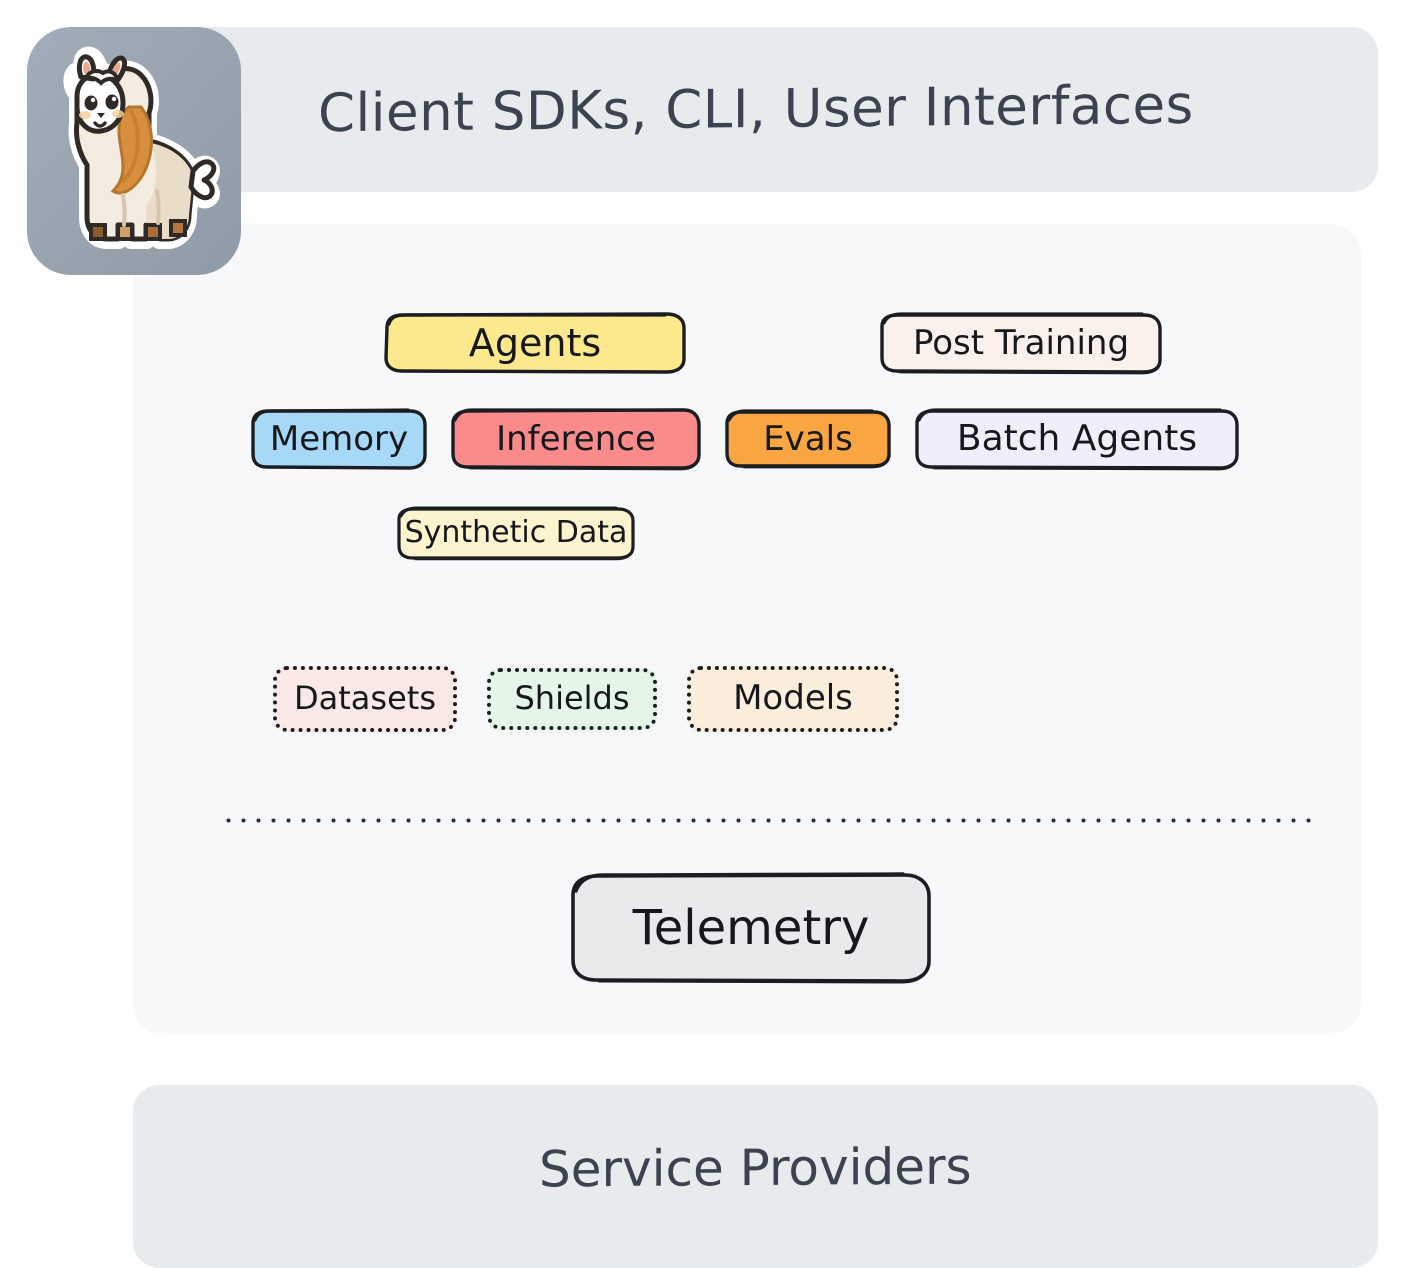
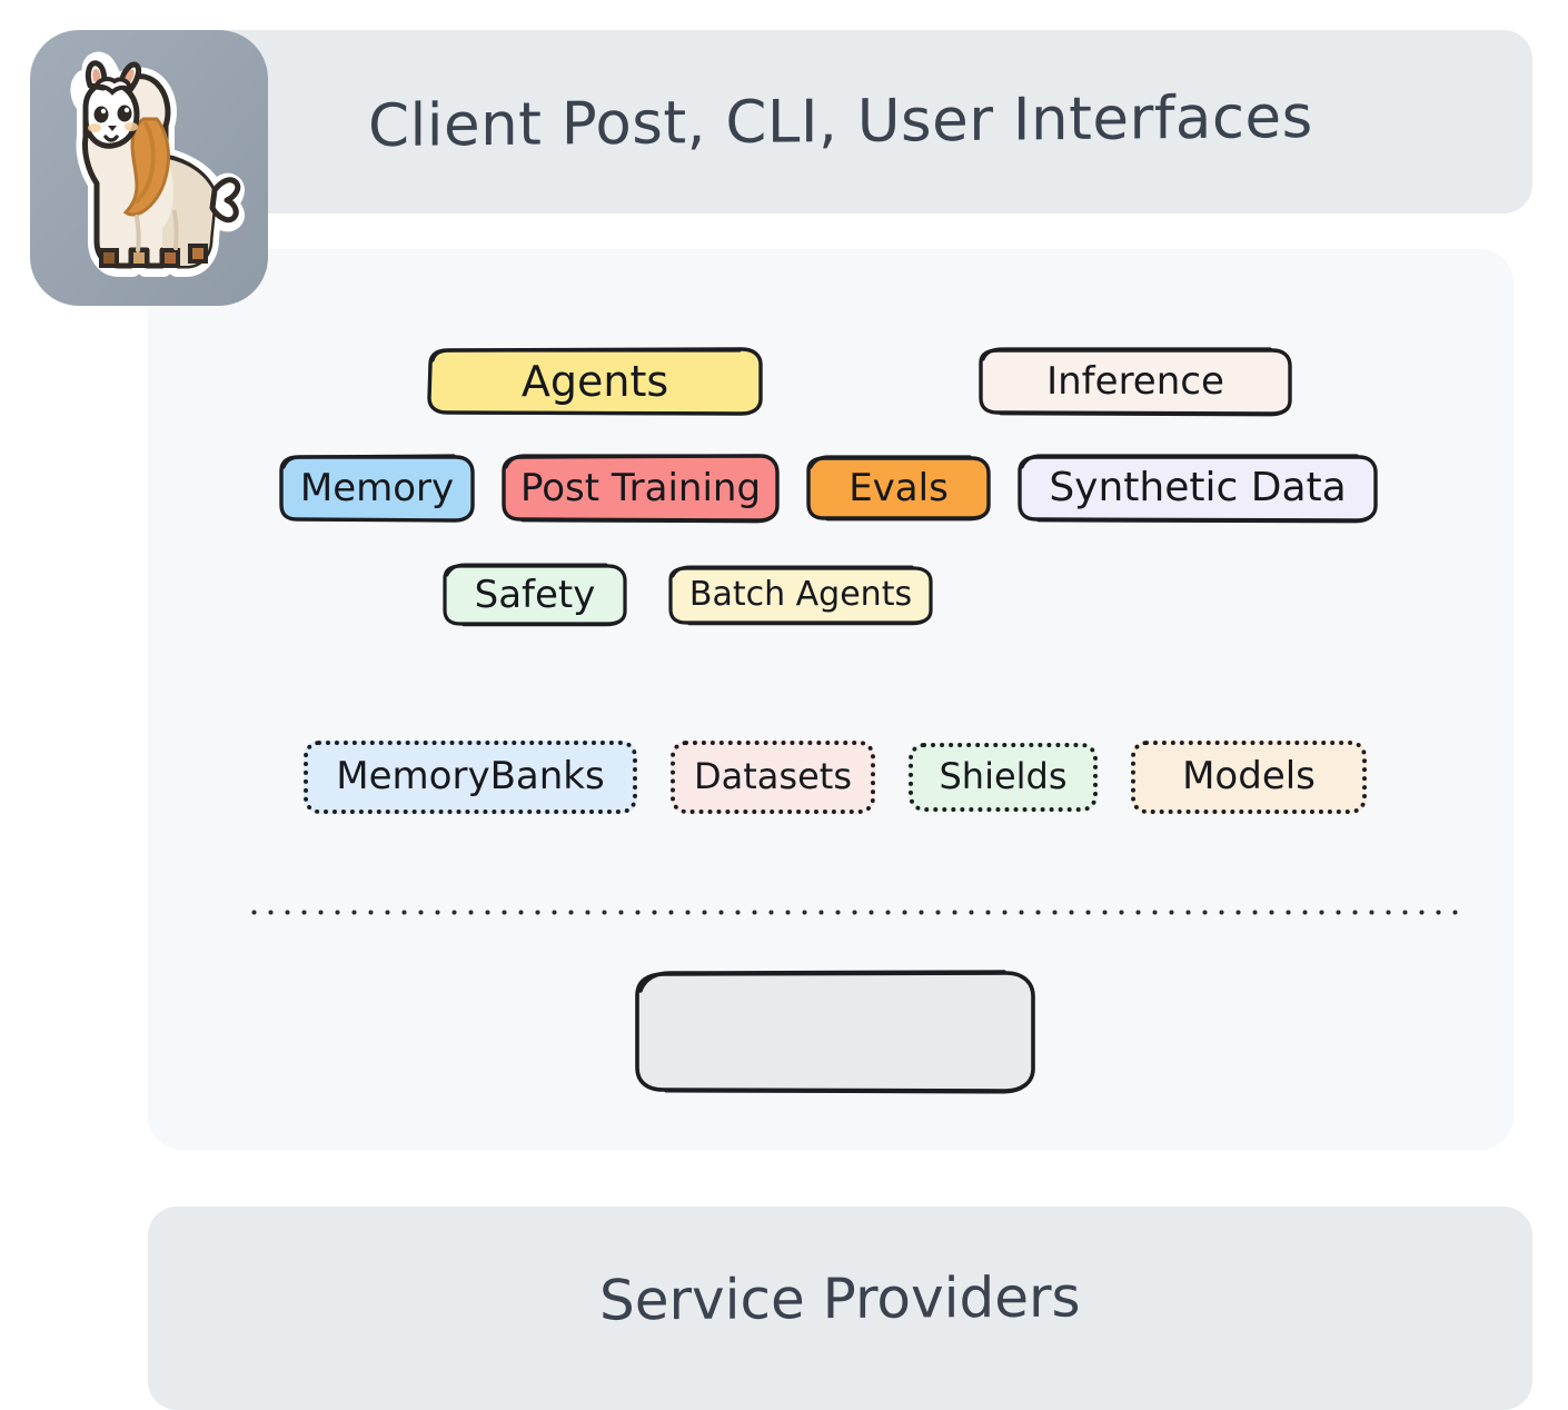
- Client SDKs, CLI, User Interfaces
+ Client Post, CLI, User Interfaces
  Agents
- Post Training
+ Inference
  Memory
- Inference
+ Post Training
  Evals
- Batch Agents
+ Synthetic Data
+ Safety
- Synthetic Data
+ Batch Agents
+ MemoryBanks
  Datasets
  Shields
  Models
- Telemetry
  Service Providers
